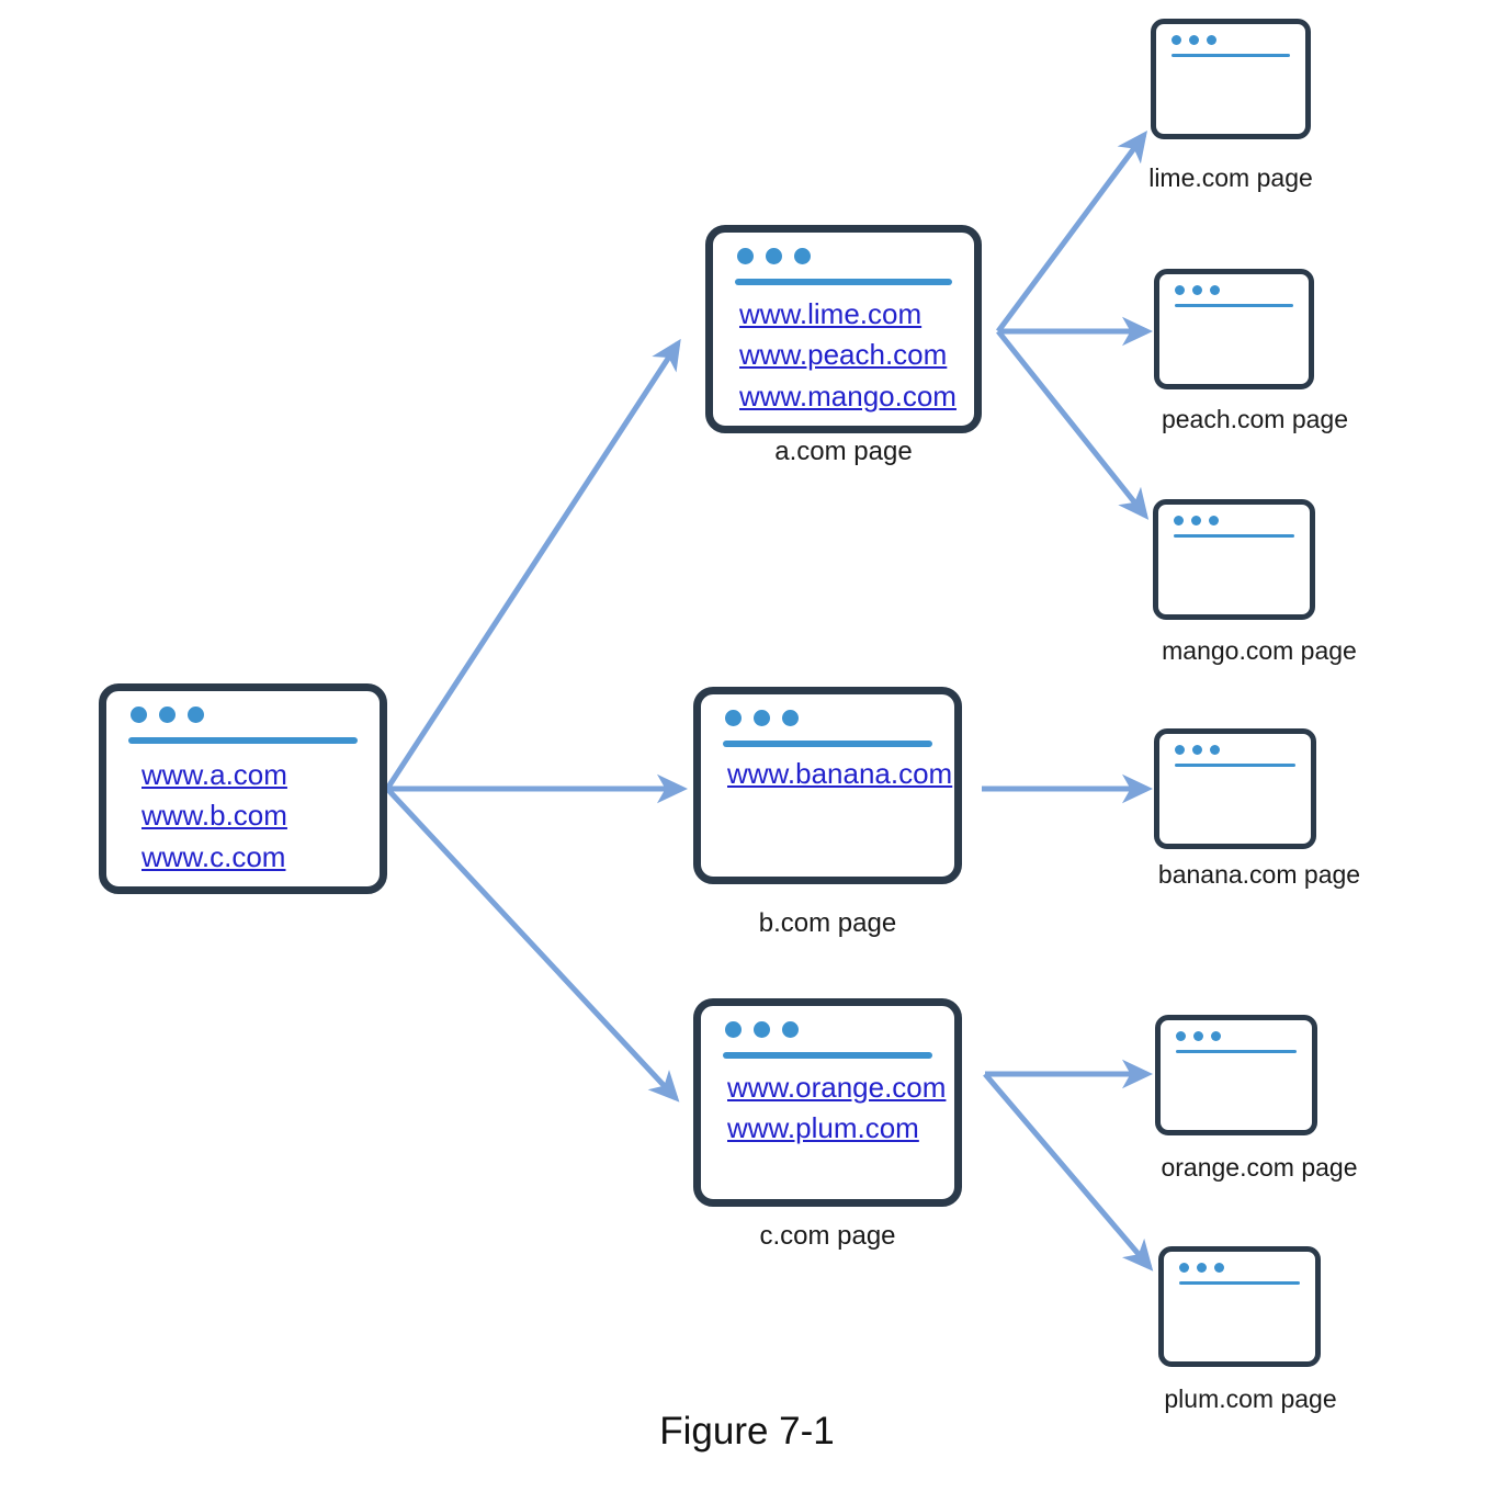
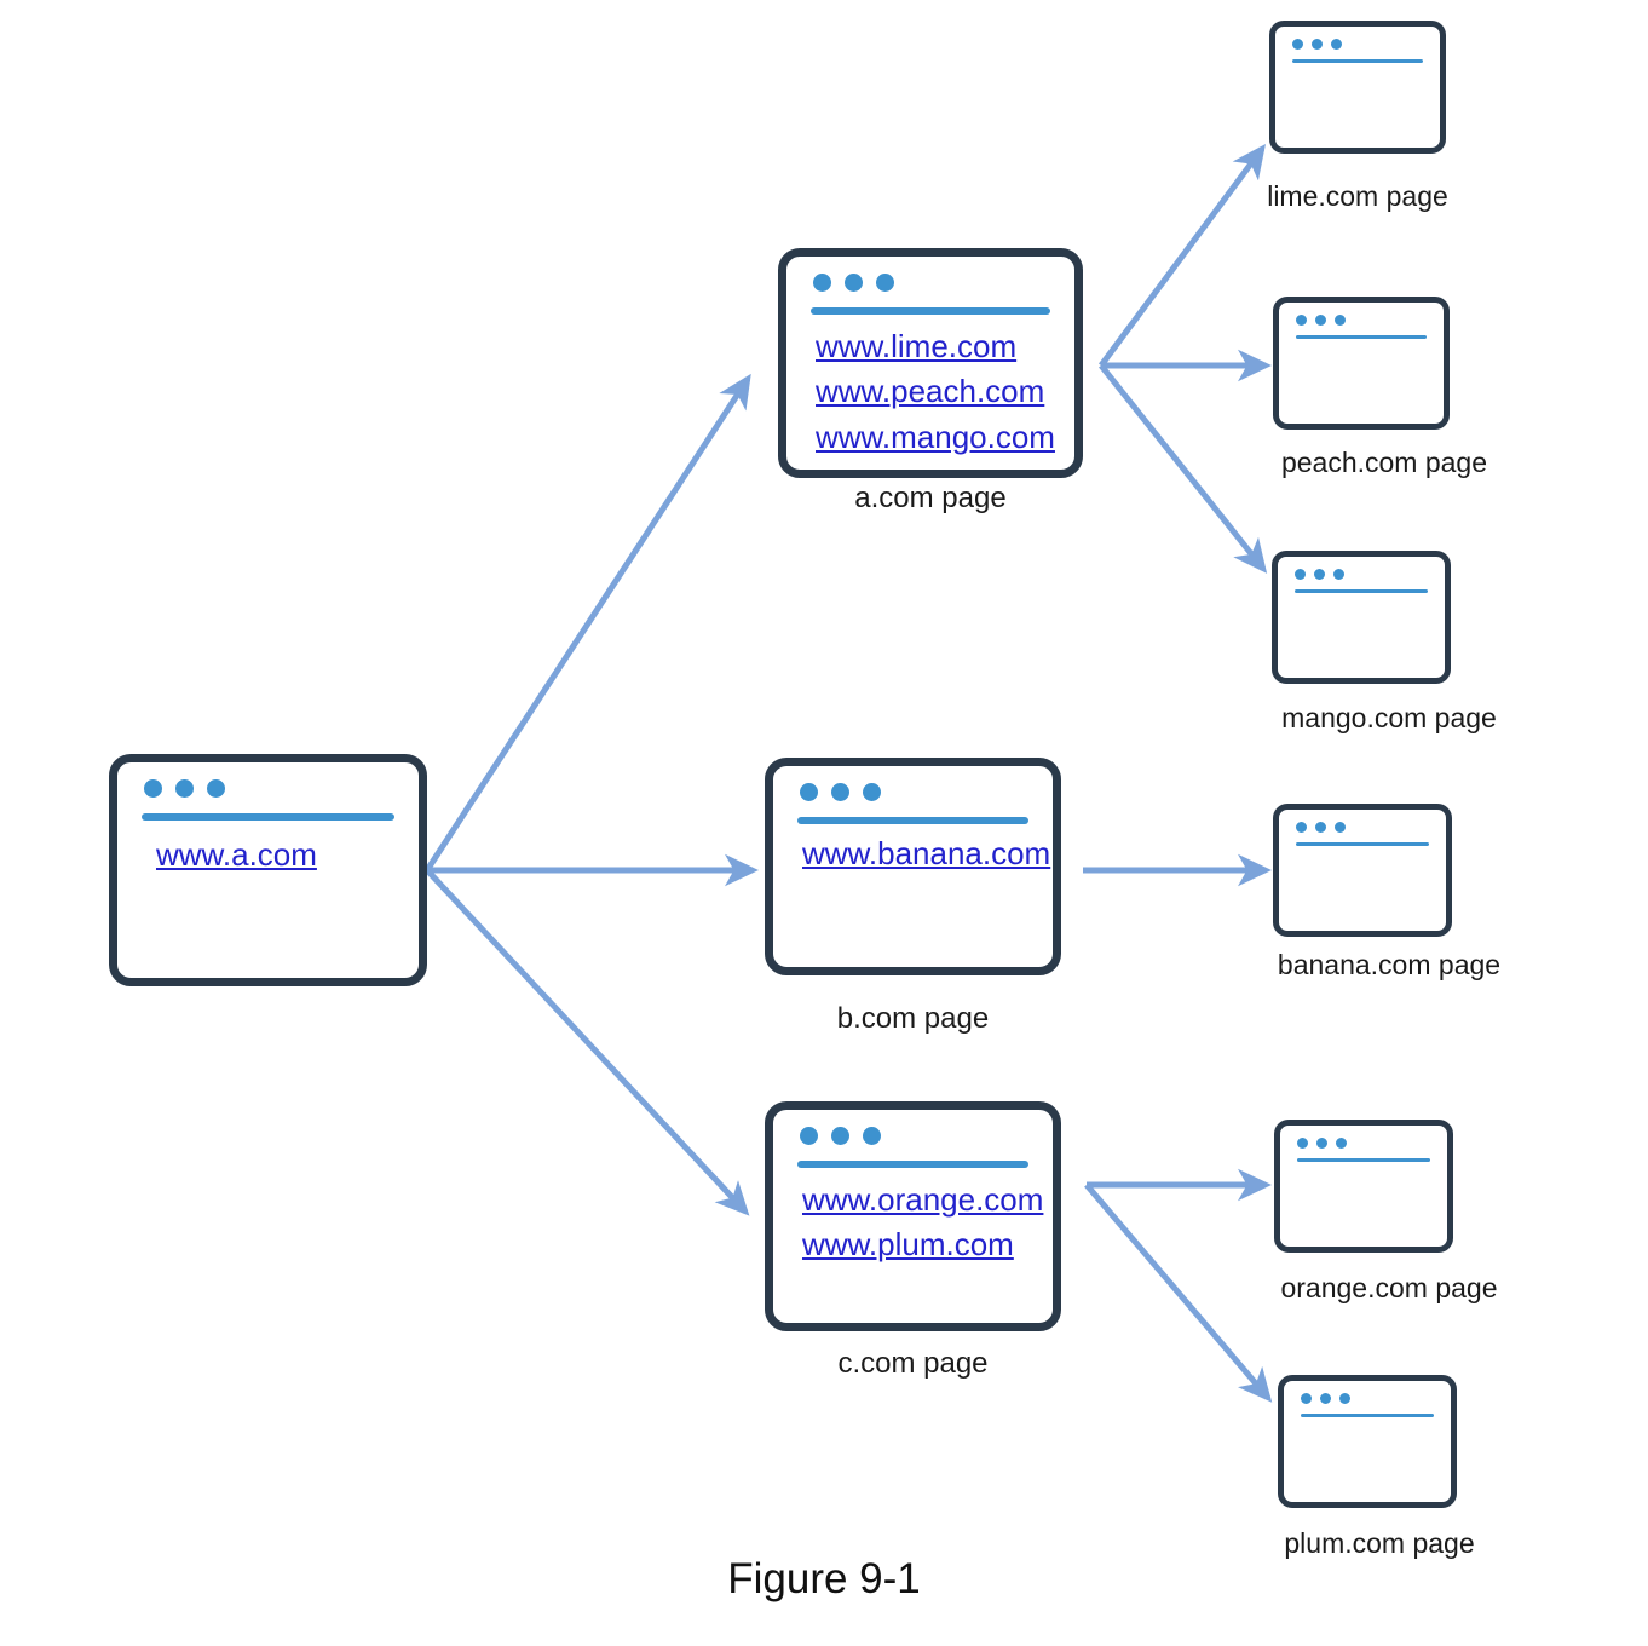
  www.a.com
- www.b.com
- www.c.com
  www.lime.com
  www.peach.com
  www.mango.com
  a.com page
  www.banana.com
  b.com page
  www.orange.com
  www.plum.com
  c.com page
  lime.com page
  peach.com page
  mango.com page
  banana.com page
  orange.com page
  plum.com page
- Figure 7-1
+ Figure 9-1
